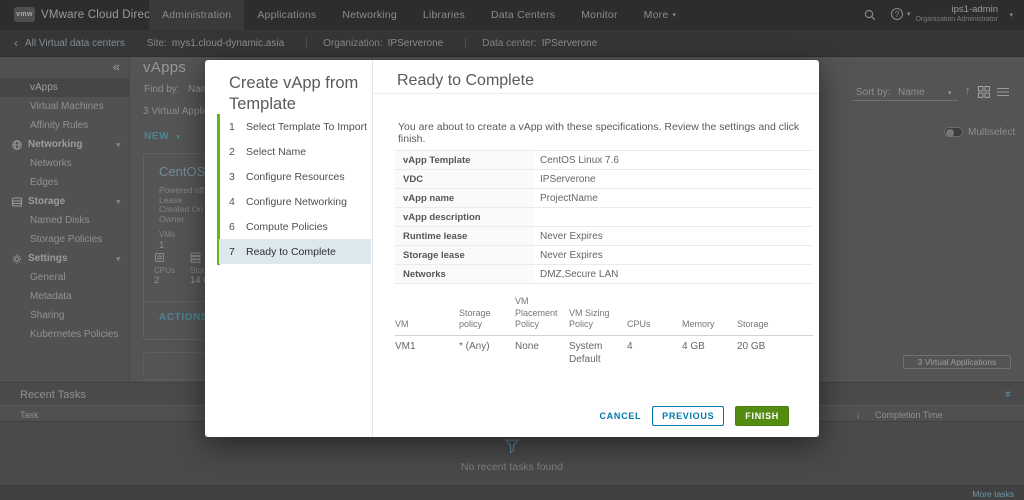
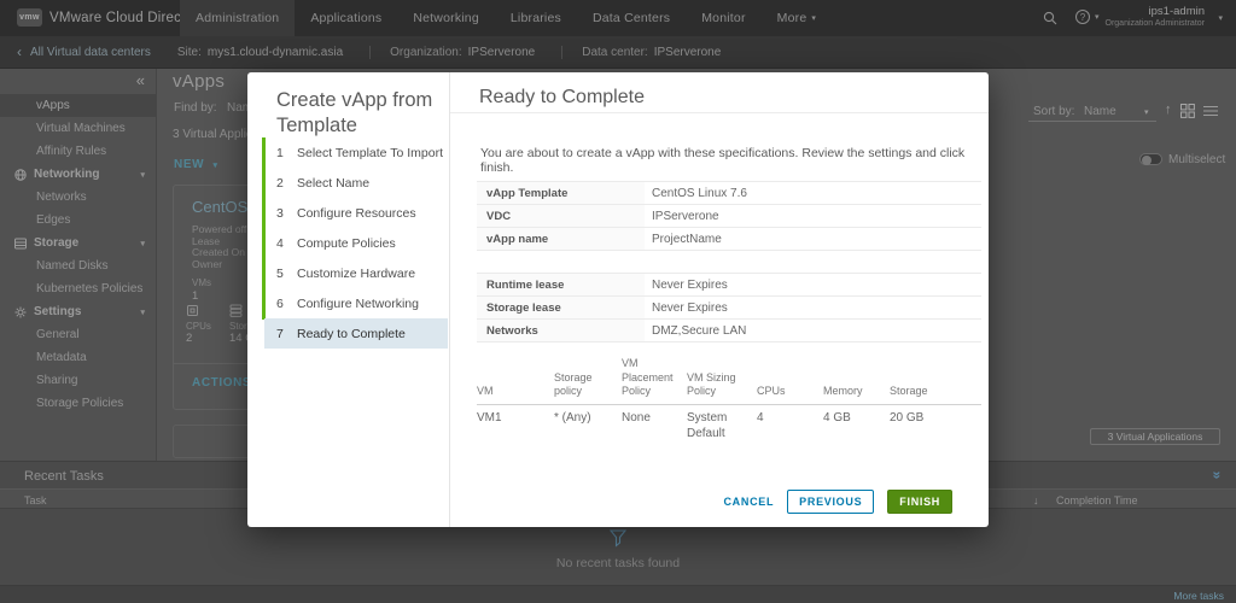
  VMware Cloud Direc
  Administration
  Applications
  Networking
  Libraries
  Data Centers
  Monitor
  More
  ?
  ips1-admin
  ‹
  All Virtual data centers
  Site:
  mys1.cloud-dynamic.asia
  Organization:
  IPServerone
  Data center:
  IPServerone
  «
  vApps
  Virtual Machines
  Affinity Rules
  Networking
  Networks
  Edges
  Storage
  Named Disks
- Storage Policies
+ Kubernetes Policies
  Settings
  General
  Metadata
  Sharing
- Kubernetes Policies
+ Storage Policies
  vApps
  Find by:
  NEW
  Sort by:
  Name
  ↑
  Multiselect
  Powered off
  Lease
  Created On
  Owner
  VMs
  1
  CPUs
  2
  ACTION
  3 Virtual Applications
  Recent Tasks
  Task
  ↓
  Completion Time
  No recent tasks found
  More tasks
  Create vApp from Template
  1
  Select Template To Import
  2
  Select Name
  3
  Configure Resources
  4
- Configure Networking
+ Compute Policies
+ 5
+ Customize Hardware
  6
- Compute Policies
+ Configure Networking
  7
  Ready to Complete
  Ready to Complete
  You are about to create a vApp with these specifications. Review the settings and click finish.
  vApp Template
  CentOS Linux 7.6
  VDC
  IPServerone
  vApp name
  ProjectName
- vApp description
  Runtime lease
  Never Expires
  Storage lease
  Never Expires
  Networks
  DMZ,Secure LAN
  VM
  Storage policy
  VM Placement Policy
  VM Sizing Policy
  CPUs
  Memory
  Storage
  VM1
  * (Any)
  None
  System Default
  4
  4 GB
  20 GB
  CANCEL
  PREVIOUS
  FINISH
